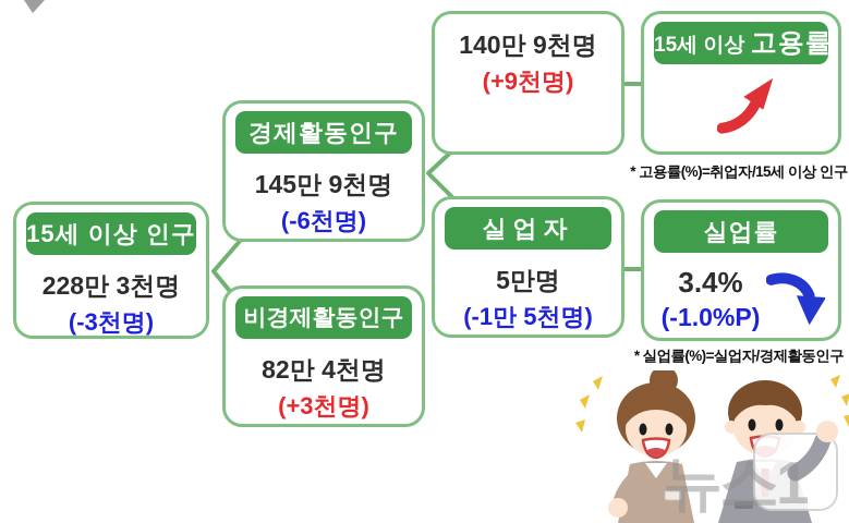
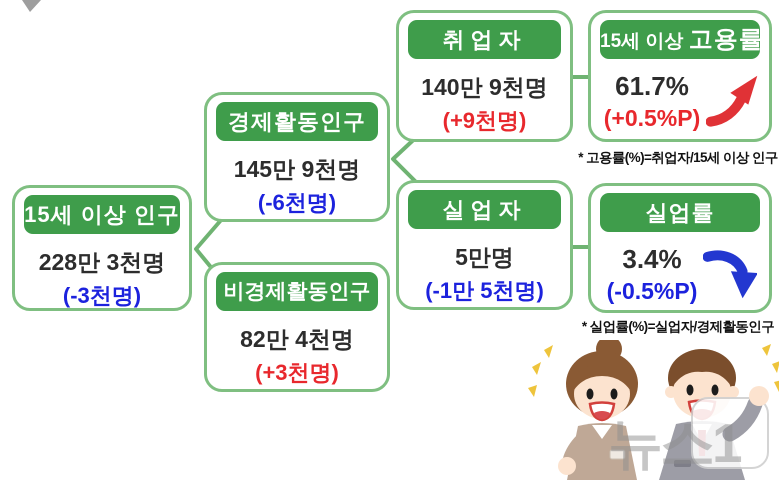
  15세 이상 인구
  228만 3천명
  (-3천명)
  경제활동인구
  145만 9천명
  (-6천명)
  비경제활동인구
  82만 4천명
  (+3천명)
+ 취업자
  140만 9천명
  (+9천명)
  실업자
  5만명
  (-1만 5천명)
  15세 이상 고용률
+ 61.7%
+ (+0.5%P)
  실업률
  3.4%
- (-1.0%P)
+ (-0.5%P)
  * 고용률(%)=취업자/15세 이상 인구
  * 실업률(%)=실업자/경제활동인구
  뉴스1
